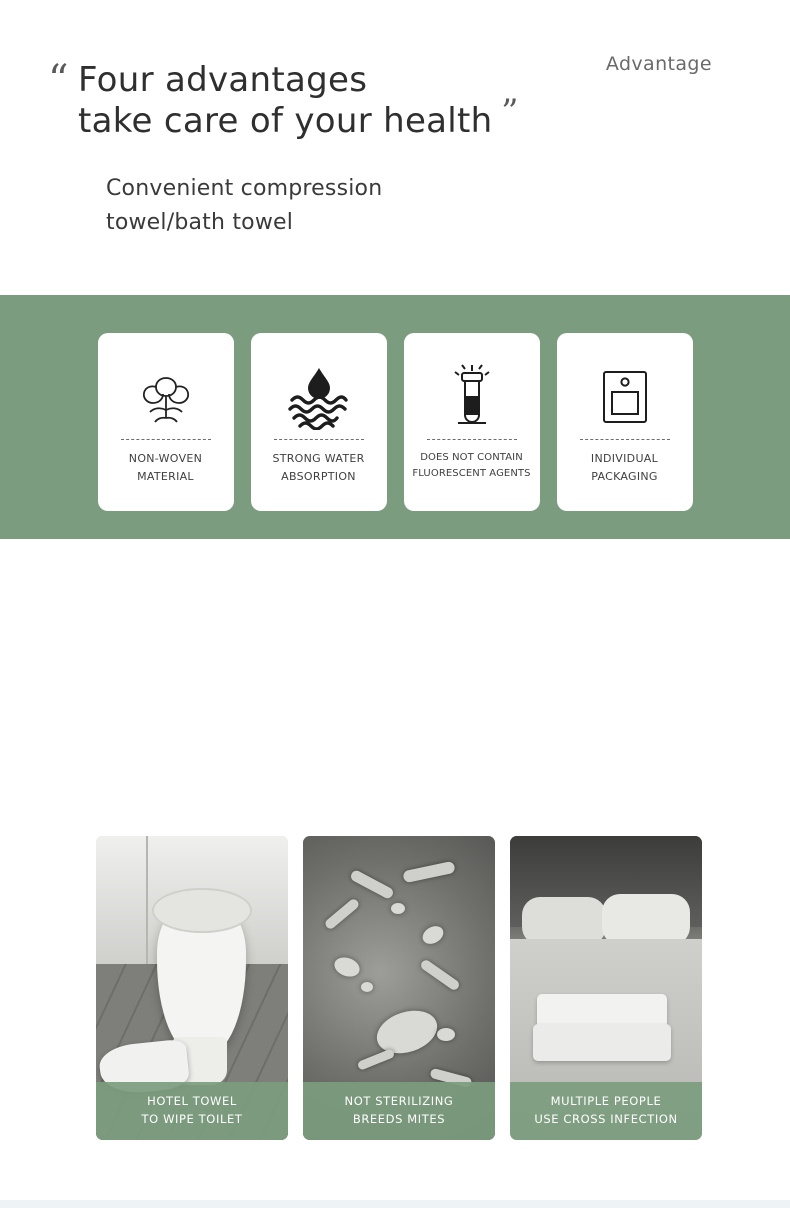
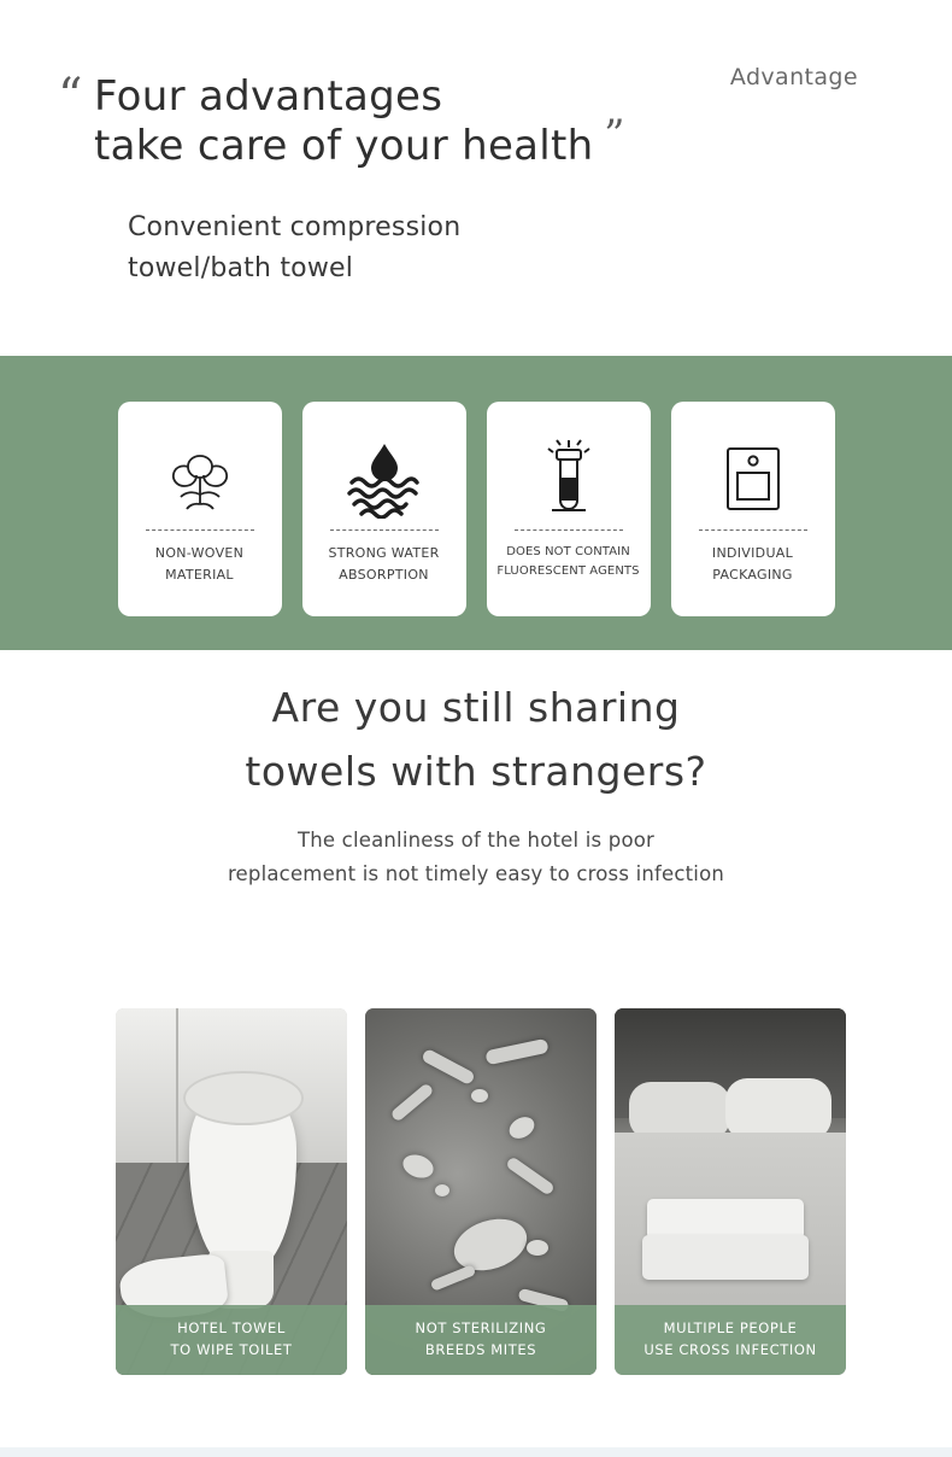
  Advantage
  “
  Four advantages
  take care of your health
  ”
  Convenient compression
  towel/bath towel
  NON-WOVEN
  MATERIAL
  STRONG WATER
  ABSORPTION
  DOES NOT CONTAIN
  FLUORESCENT AGENTS
  INDIVIDUAL
  PACKAGING
+ Are you still sharing
+ towels with strangers?
+ The cleanliness of the hotel is poor
+ replacement is not timely easy to cross infection
  HOTEL TOWEL
  TO WIPE TOILET
  NOT STERILIZING
  BREEDS MITES
  MULTIPLE PEOPLE
  USE CROSS INFECTION
